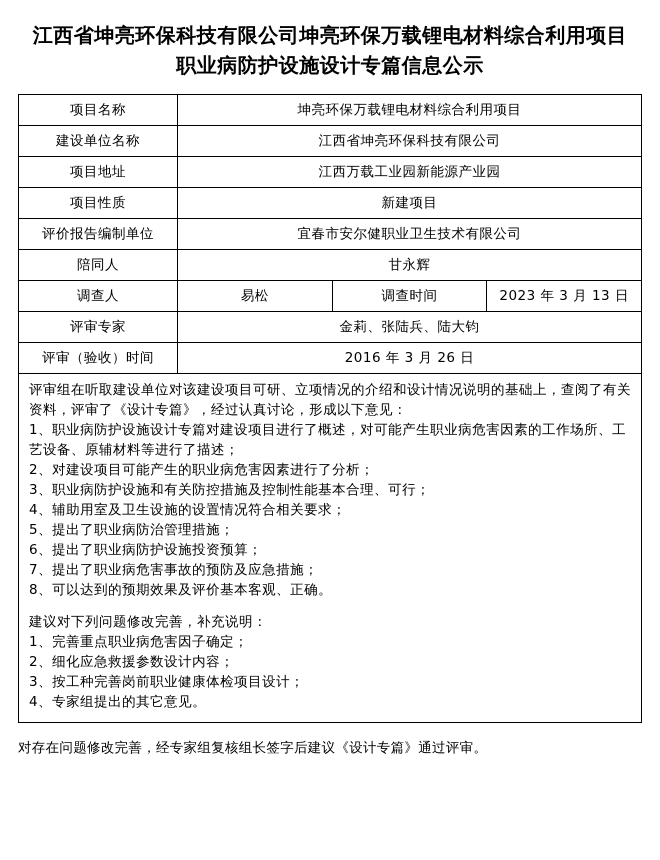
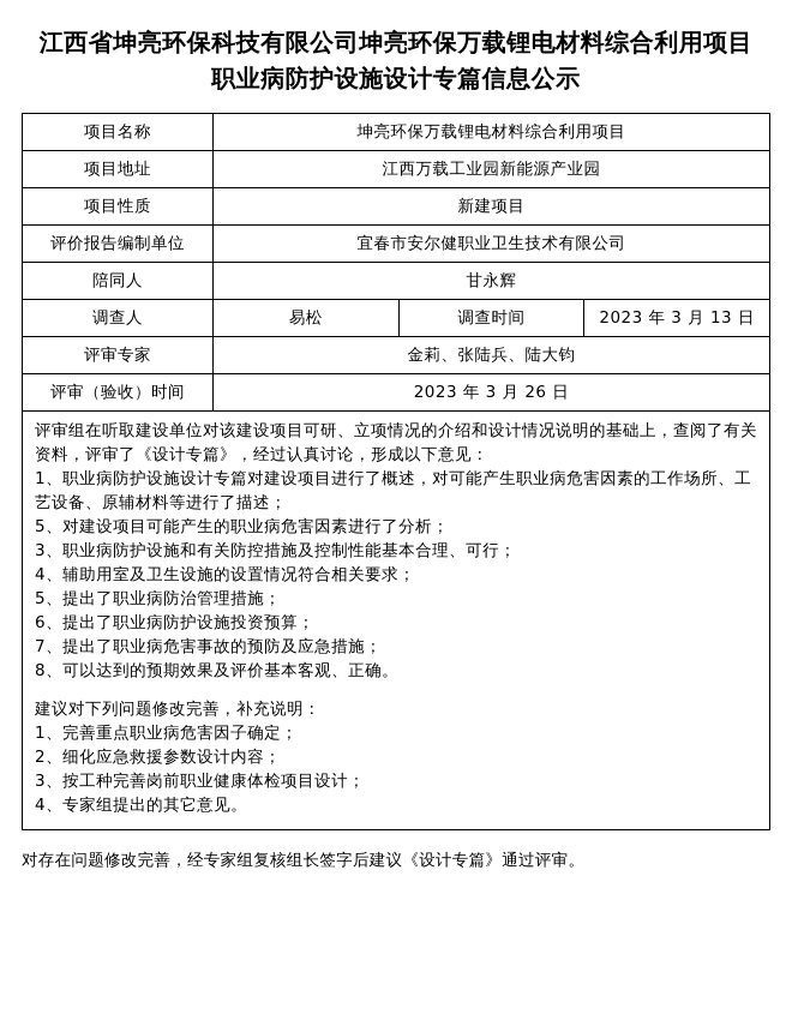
  江西省坤亮环保科技有限公司坤亮环保万载锂电材料综合利用项目职业病防护设施设计专篇信息公示
  项目名称	坤亮环保万载锂电材料综合利用项目
- 建设单位名称	江西省坤亮环保科技有限公司
  项目地址	江西万载工业园新能源产业园
  项目性质	新建项目
  评价报告编制单位	宜春市安尔健职业卫生技术有限公司
  陪同人	甘永辉
  调查人	易松	调查时间	2023 年 3 月 13 日
  评审专家	金莉、张陆兵、陆大钧
- 评审（验收）时间	2016 年 3 月 26 日
+ 评审（验收）时间	2023 年 3 月 26 日
- 评审组在听取建设单位对该建设项目可研、立项情况的介绍和设计情况说明的基础上，查阅了有关资料，评审了《设计专篇》，经过认真讨论，形成以下意见： 1、职业病防护设施设计专篇对建设项目进行了概述，对可能产生职业病危害因素的工作场所、工艺设备、原辅材料等进行了描述； 2、对建设项目可能产生的职业病危害因素进行了分析； 3、职业病防护设施和有关防控措施及控制性能基本合理、可行； 4、辅助用室及卫生设施的设置情况符合相关要求； 5、提出了职业病防治管理措施； 6、提出了职业病防护设施投资预算； 7、提出了职业病危害事故的预防及应急措施； 8、可以达到的预期效果及评价基本客观、正确。 建议对下列问题修改完善，补充说明： 1、完善重点职业病危害因子确定； 2、细化应急救援参数设计内容； 3、按工种完善岗前职业健康体检项目设计； 4、专家组提出的其它意见。
+ 评审组在听取建设单位对该建设项目可研、立项情况的介绍和设计情况说明的基础上，查阅了有关资料，评审了《设计专篇》，经过认真讨论，形成以下意见： 1、职业病防护设施设计专篇对建设项目进行了概述，对可能产生职业病危害因素的工作场所、工艺设备、原辅材料等进行了描述； 5、对建设项目可能产生的职业病危害因素进行了分析； 3、职业病防护设施和有关防控措施及控制性能基本合理、可行； 4、辅助用室及卫生设施的设置情况符合相关要求； 5、提出了职业病防治管理措施； 6、提出了职业病防护设施投资预算； 7、提出了职业病危害事故的预防及应急措施； 8、可以达到的预期效果及评价基本客观、正确。 建议对下列问题修改完善，补充说明： 1、完善重点职业病危害因子确定； 2、细化应急救援参数设计内容； 3、按工种完善岗前职业健康体检项目设计； 4、专家组提出的其它意见。
  对存在问题修改完善，经专家组复核组长签字后建议《设计专篇》通过评审。
